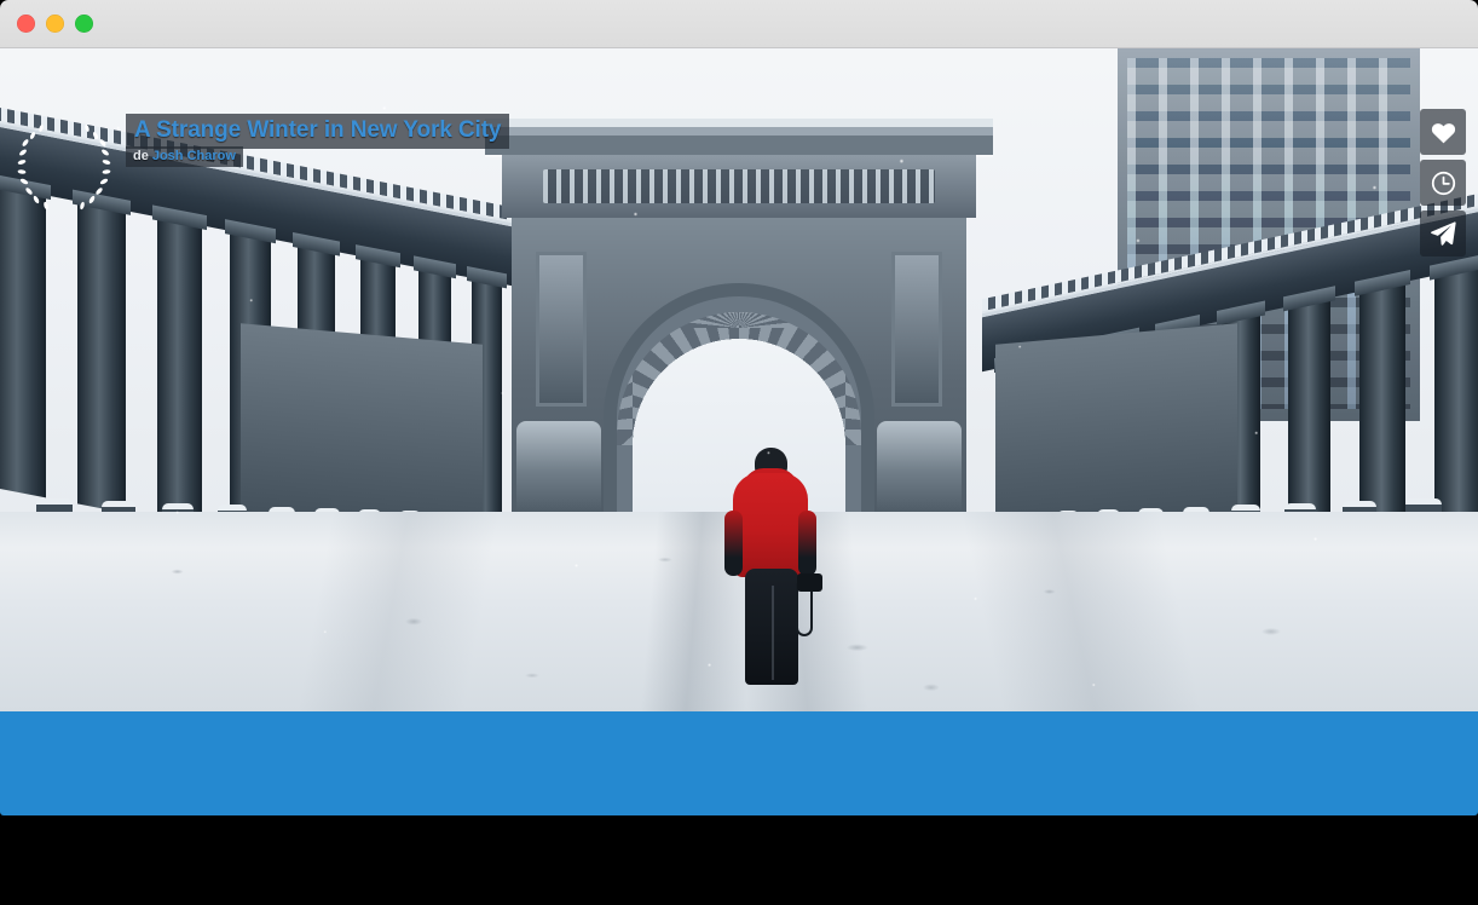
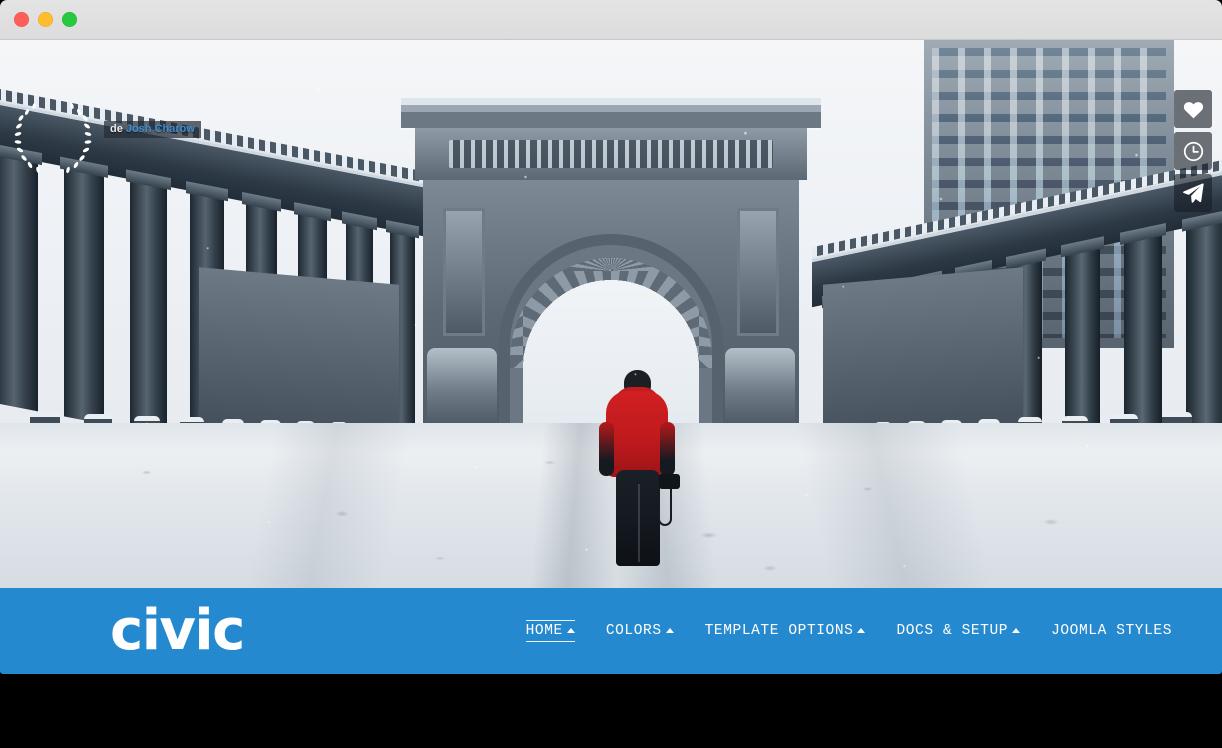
- A Strange Winter in New York City
  de Josh Charow
+ civic
+ HOME
+ COLORS
+ TEMPLATE OPTIONS
+ DOCS & SETUP
+ JOOMLA STYLES
